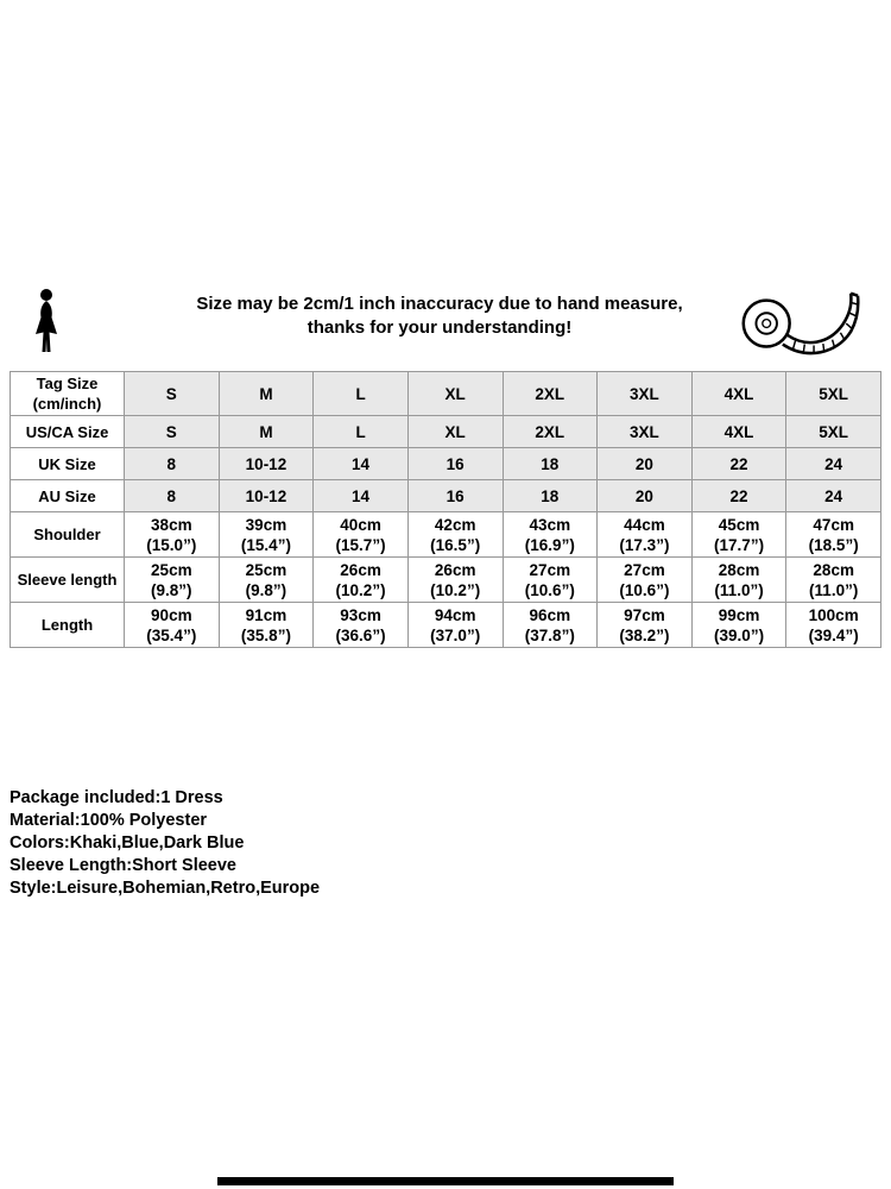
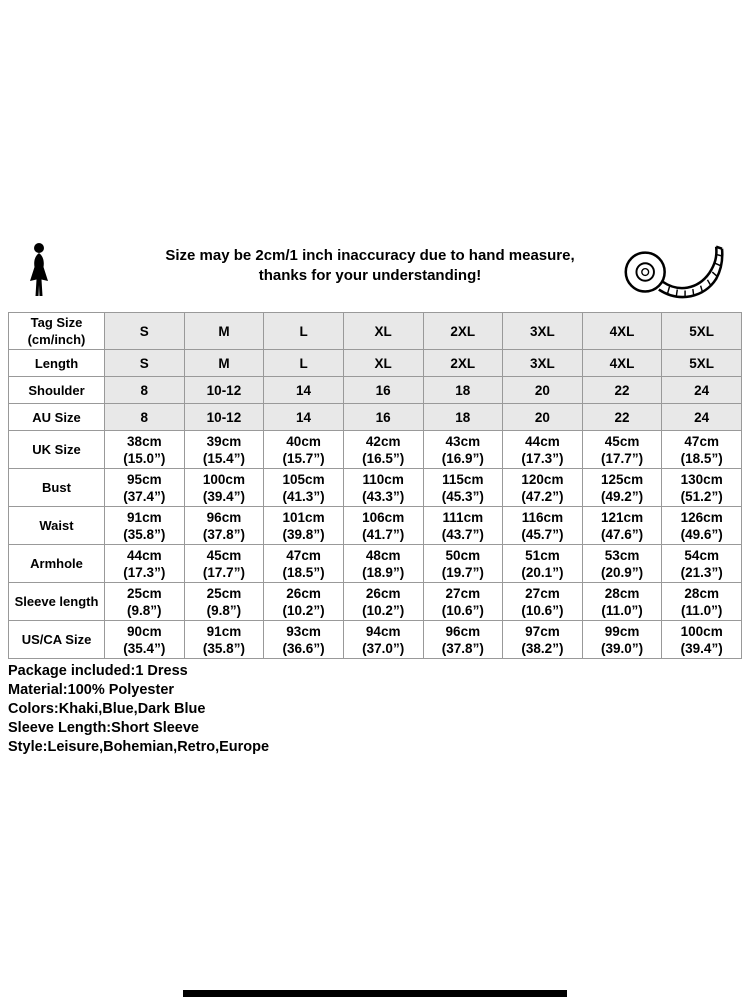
  Size may be 2cm/1 inch inaccuracy due to hand measure,
  thanks for your understanding!
  Tag Size (cm/inch)	S	M	L	XL	2XL	3XL	4XL	5XL
- US/CA Size	S	M	L	XL	2XL	3XL	4XL	5XL
+ Length	S	M	L	XL	2XL	3XL	4XL	5XL
- UK Size	8	10-12	14	16	18	20	22	24
+ Shoulder	8	10-12	14	16	18	20	22	24
  AU Size	8	10-12	14	16	18	20	22	24
- Shoulder	38cm (15.0”)	39cm (15.4”)	40cm (15.7”)	42cm (16.5”)	43cm (16.9”)	44cm (17.3”)	45cm (17.7”)	47cm (18.5”)
+ UK Size	38cm (15.0”)	39cm (15.4”)	40cm (15.7”)	42cm (16.5”)	43cm (16.9”)	44cm (17.3”)	45cm (17.7”)	47cm (18.5”)
+ Bust	95cm (37.4”)	100cm (39.4”)	105cm (41.3”)	110cm (43.3”)	115cm (45.3”)	120cm (47.2”)	125cm (49.2”)	130cm (51.2”)
+ Waist	91cm (35.8”)	96cm (37.8”)	101cm (39.8”)	106cm (41.7”)	111cm (43.7”)	116cm (45.7”)	121cm (47.6”)	126cm (49.6”)
+ Armhole	44cm (17.3”)	45cm (17.7”)	47cm (18.5”)	48cm (18.9”)	50cm (19.7”)	51cm (20.1”)	53cm (20.9”)	54cm (21.3”)
  Sleeve length	25cm (9.8”)	25cm (9.8”)	26cm (10.2”)	26cm (10.2”)	27cm (10.6”)	27cm (10.6”)	28cm (11.0”)	28cm (11.0”)
- Length	90cm (35.4”)	91cm (35.8”)	93cm (36.6”)	94cm (37.0”)	96cm (37.8”)	97cm (38.2”)	99cm (39.0”)	100cm (39.4”)
+ US/CA Size	90cm (35.4”)	91cm (35.8”)	93cm (36.6”)	94cm (37.0”)	96cm (37.8”)	97cm (38.2”)	99cm (39.0”)	100cm (39.4”)
  Package included:1 Dress
  Material:100% Polyester
  Colors:Khaki,Blue,Dark Blue
  Sleeve Length:Short Sleeve
  Style:Leisure,Bohemian,Retro,Europe
